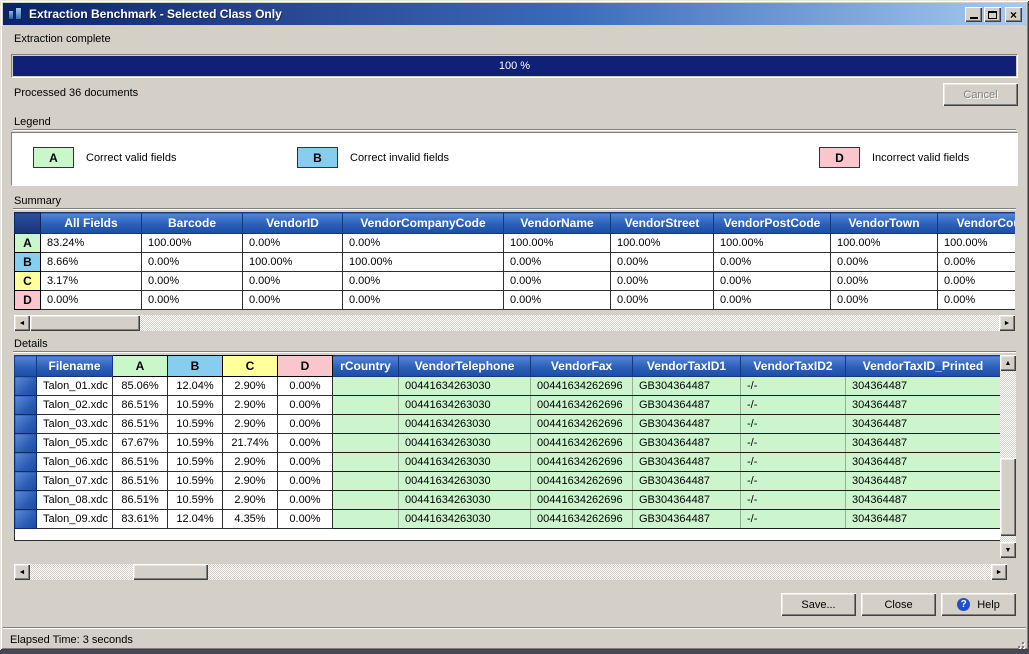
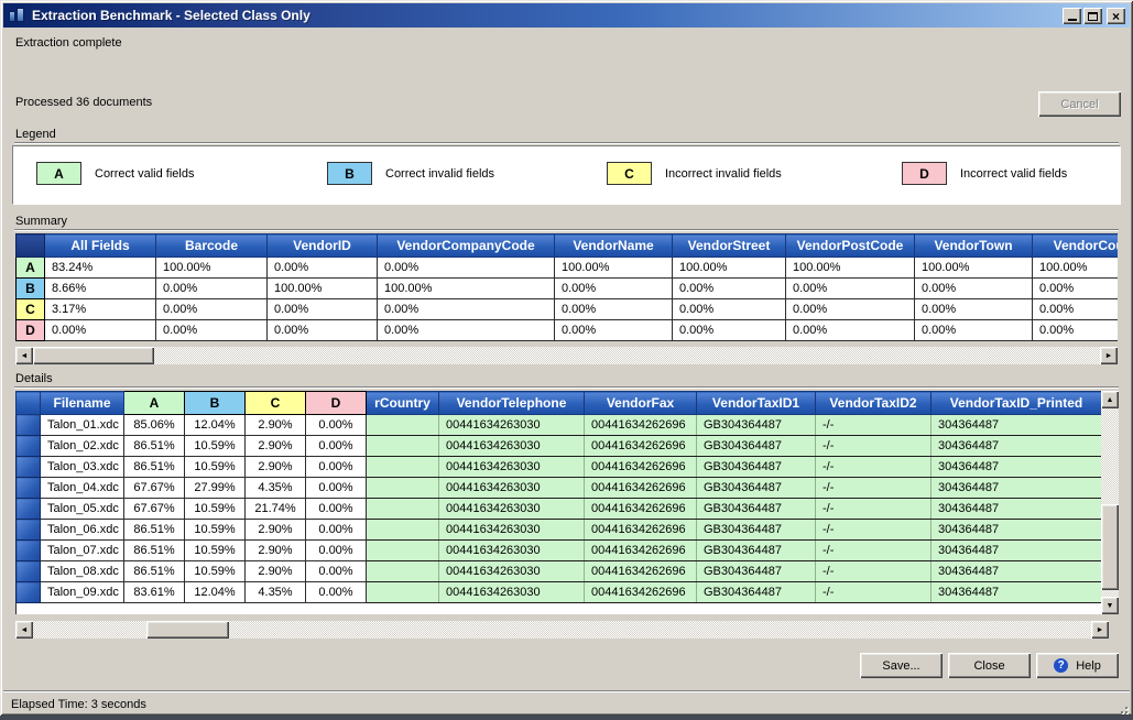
  Extraction Benchmark - Selected Class Only
  ×
  Extraction complete
- 100 %
  Processed 36 documents
  Cancel
  Legend
  A
  Correct valid fields
  B
  Correct invalid fields
+ C
+ Incorrect invalid fields
  D
  Incorrect valid fields
  Summary
  	All Fields	Barcode	VendorID	VendorCompanyCode	VendorName	VendorStreet	VendorPostCode	VendorTown	VendorCo
  A	83.24%	100.00%	0.00%	0.00%	100.00%	100.00%	100.00%	100.00%	100.00%
  B	8.66%	0.00%	100.00%	100.00%	0.00%	0.00%	0.00%	0.00%	0.00%
  C	3.17%	0.00%	0.00%	0.00%	0.00%	0.00%	0.00%	0.00%	0.00%
  D	0.00%	0.00%	0.00%	0.00%	0.00%	0.00%	0.00%	0.00%	0.00%
  Details
  	Filename	A	B	C	D	rCountry	VendorTelephone	VendorFax	VendorTaxID1	VendorTaxID2	VendorTaxID_Printed
  	Talon_01.xdc	85.06%	12.04%	2.90%	0.00%		00441634263030	00441634262696	GB304364487	-/-	304364487
  	Talon_02.xdc	86.51%	10.59%	2.90%	0.00%		00441634263030	00441634262696	GB304364487	-/-	304364487
  	Talon_03.xdc	86.51%	10.59%	2.90%	0.00%		00441634263030	00441634262696	GB304364487	-/-	304364487
+ 	Talon_04.xdc	67.67%	27.99%	4.35%	0.00%		00441634263030	00441634262696	GB304364487	-/-	304364487
  	Talon_05.xdc	67.67%	10.59%	21.74%	0.00%		00441634263030	00441634262696	GB304364487	-/-	304364487
  	Talon_06.xdc	86.51%	10.59%	2.90%	0.00%		00441634263030	00441634262696	GB304364487	-/-	304364487
  	Talon_07.xdc	86.51%	10.59%	2.90%	0.00%		00441634263030	00441634262696	GB304364487	-/-	304364487
  	Talon_08.xdc	86.51%	10.59%	2.90%	0.00%		00441634263030	00441634262696	GB304364487	-/-	304364487
  	Talon_09.xdc	83.61%	12.04%	4.35%	0.00%		00441634263030	00441634262696	GB304364487	-/-	304364487
  Save...
  Close
  ?
  Help
  Elapsed Time: 3 seconds
